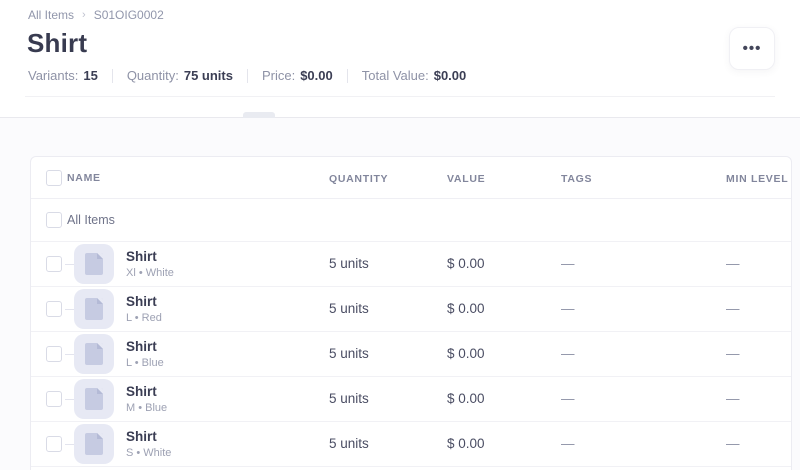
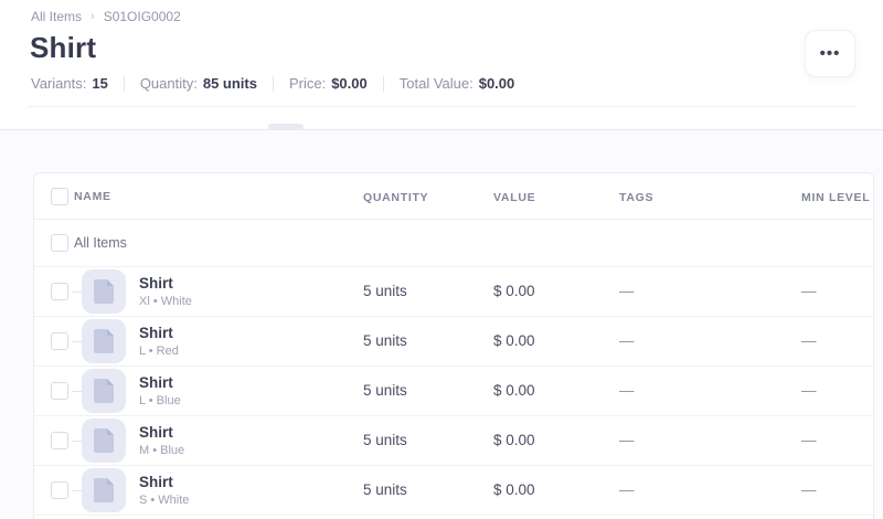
  All Items
  ›
  S01OIG0002
  Shirt
  •••
  Variants:
  15
  Quantity:
- 75 units
+ 85 units
  Price:
  $0.00
  Total Value:
  $0.00
  NAME
  QUANTITY
  VALUE
  TAGS
  MIN LEVEL
  All Items
  Shirt
  Xl • White
  5 units
  $ 0.00
  —
  —
  Shirt
  L • Red
  5 units
  $ 0.00
  —
  —
  Shirt
  L • Blue
  5 units
  $ 0.00
  —
  —
  Shirt
  M • Blue
  5 units
  $ 0.00
  —
  —
  Shirt
  S • White
  5 units
  $ 0.00
  —
  —
